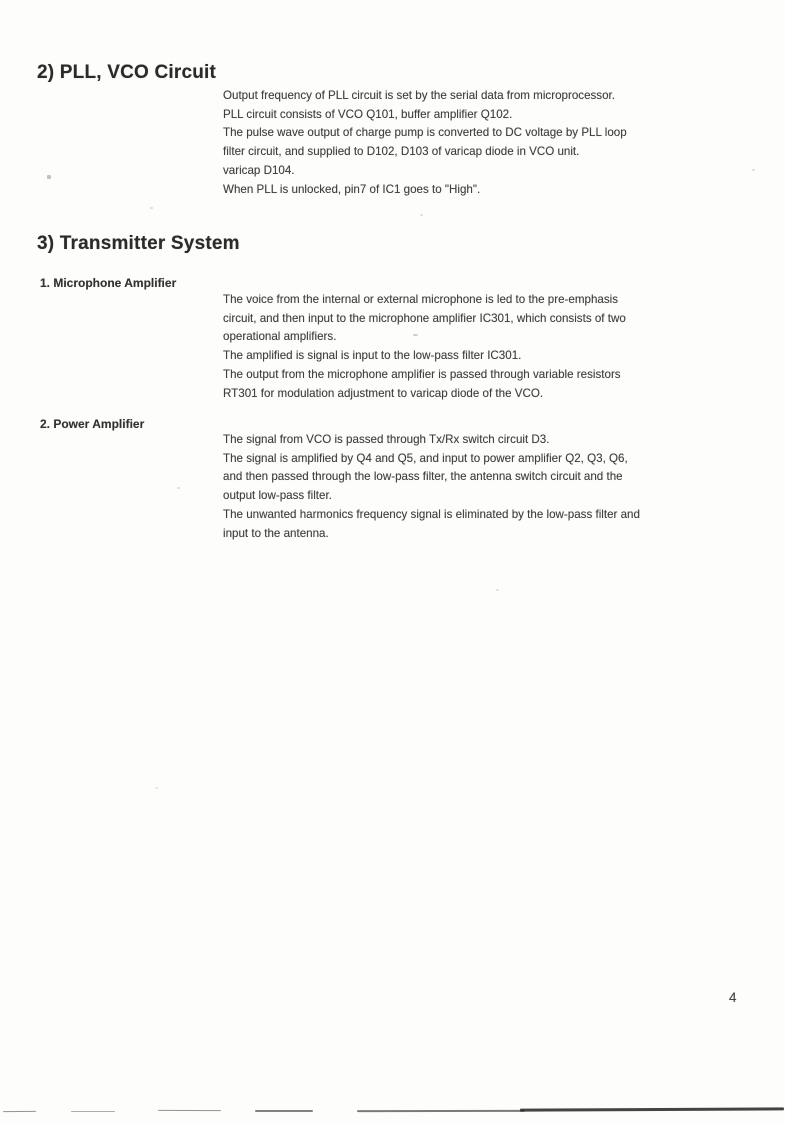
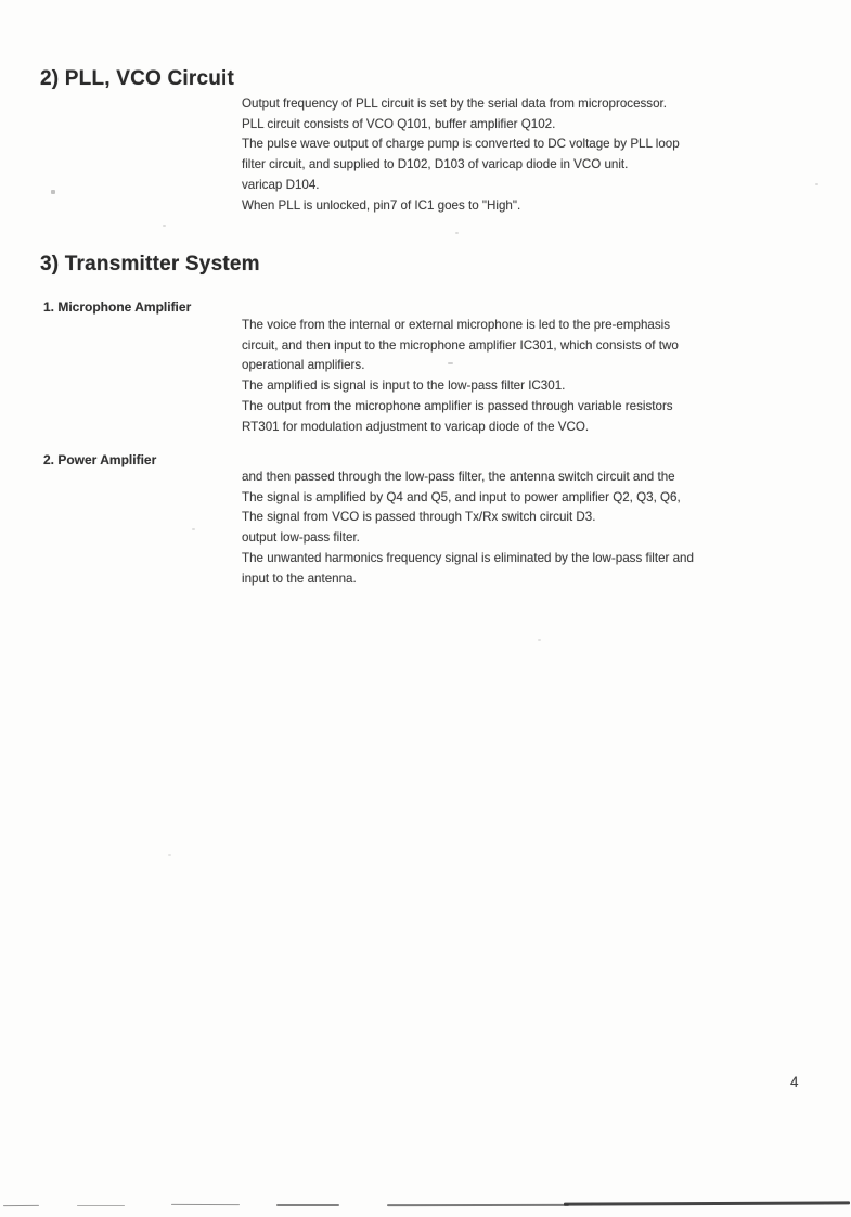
  2) PLL, VCO Circuit
  Output frequency of PLL circuit is set by the serial data from microprocessor.
  PLL circuit consists of VCO Q101, buffer amplifier Q102.
  The pulse wave output of charge pump is converted to DC voltage by PLL loop
  filter circuit, and supplied to D102, D103 of varicap diode in VCO unit.
  varicap D104.
  When PLL is unlocked, pin7 of IC1 goes to "High".
  3) Transmitter System
  1. Microphone Amplifier
  The voice from the internal or external microphone is led to the pre-emphasis
  circuit, and then input to the microphone amplifier IC301, which consists of two
  operational amplifiers.
  The amplified is signal is input to the low-pass filter IC301.
  The output from the microphone amplifier is passed through variable resistors
  RT301 for modulation adjustment to varicap diode of the VCO.
  2. Power Amplifier
- The signal from VCO is passed through Tx/Rx switch circuit D3.
+ and then passed through the low-pass filter, the antenna switch circuit and the
  The signal is amplified by Q4 and Q5, and input to power amplifier Q2, Q3, Q6,
- and then passed through the low-pass filter, the antenna switch circuit and the
+ The signal from VCO is passed through Tx/Rx switch circuit D3.
  output low-pass filter.
  The unwanted harmonics frequency signal is eliminated by the low-pass filter and
  input to the antenna.
  4
